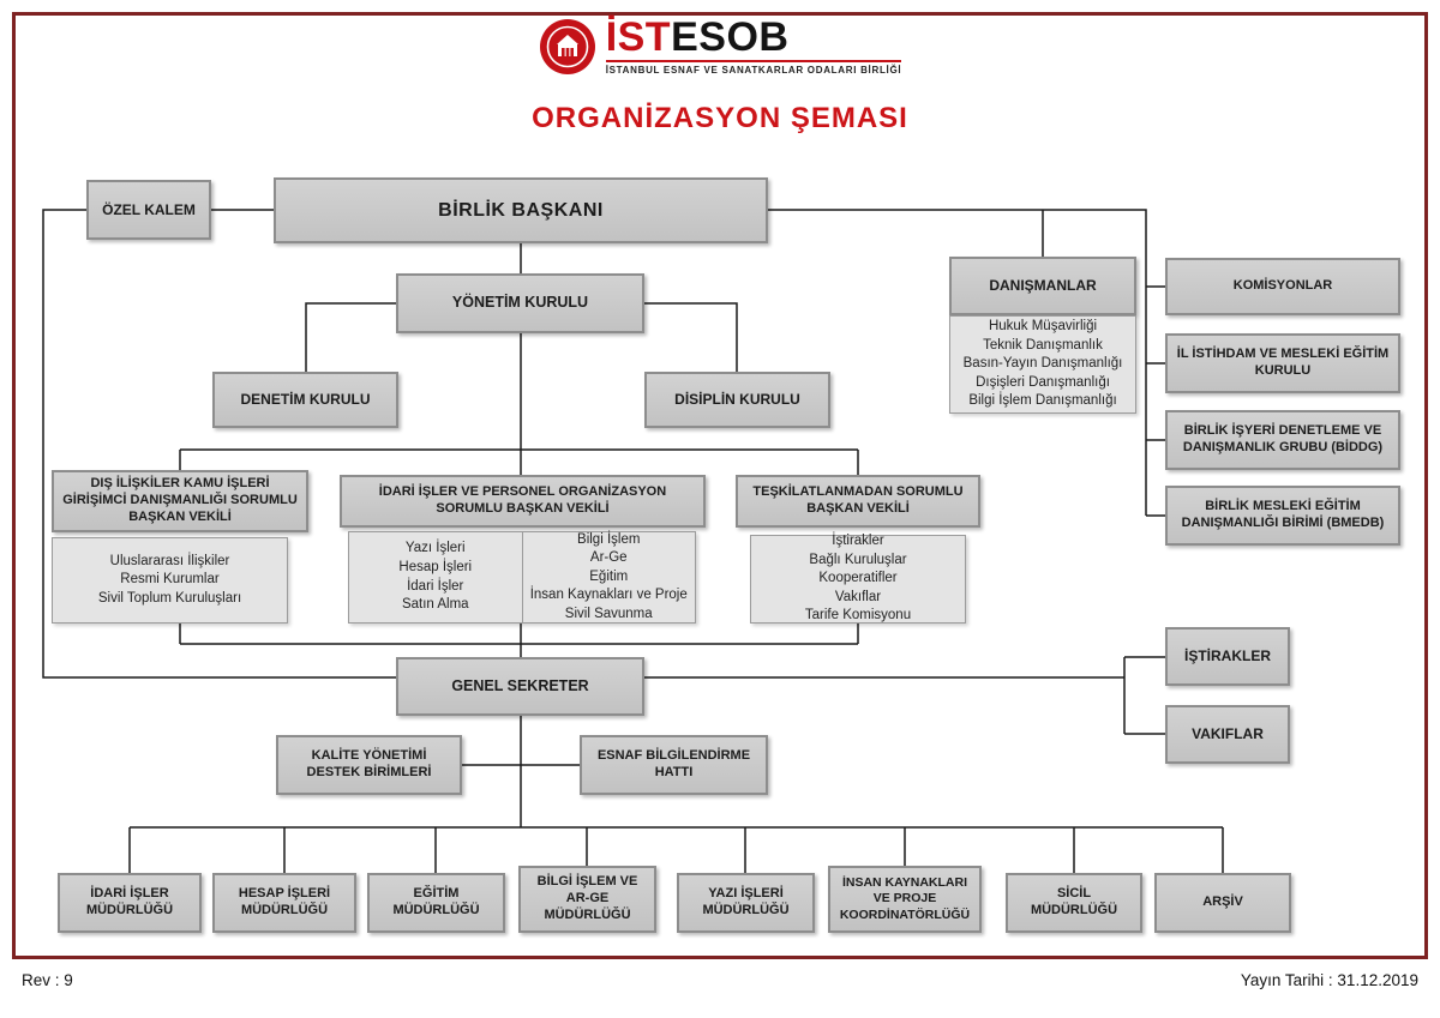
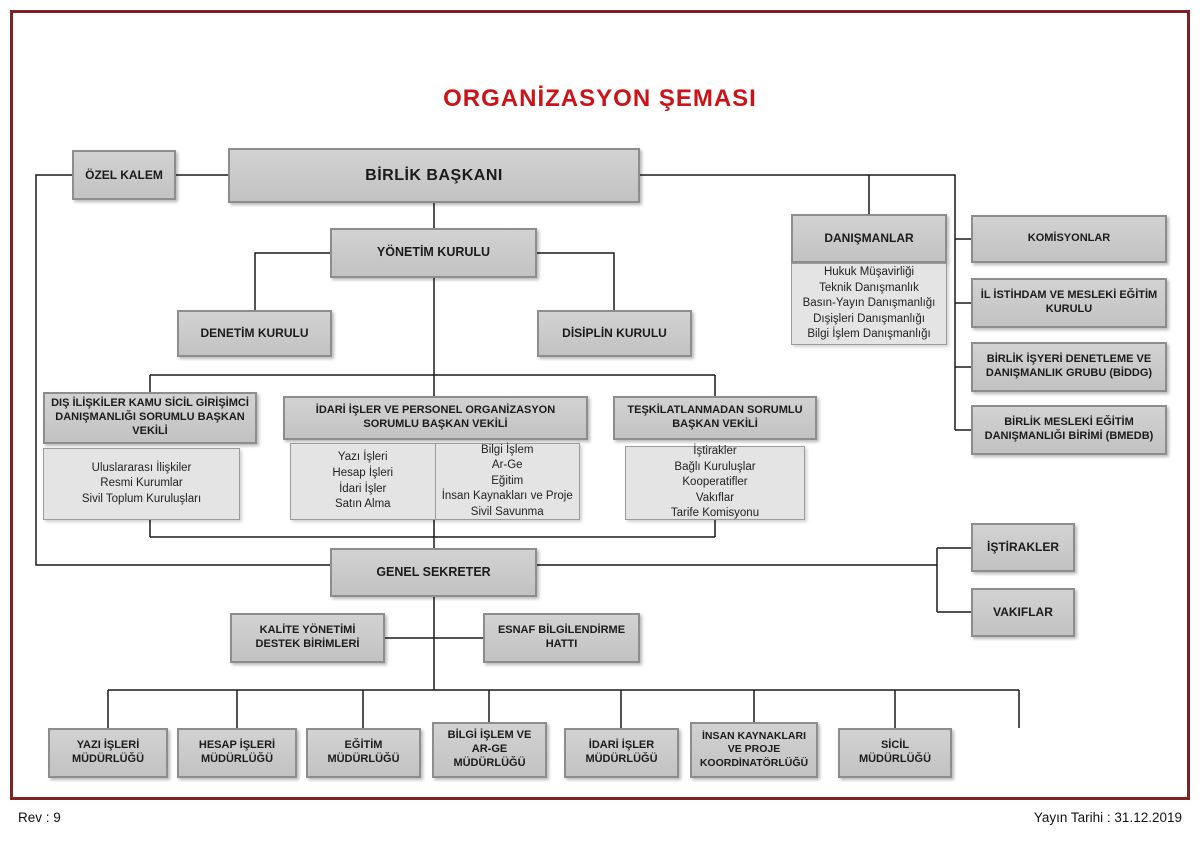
- İSTESOB
- İSTANBUL ESNAF VE SANATKARLAR ODALARI BİRLİĞİ
  ORGANİZASYON ŞEMASI
  ÖZEL KALEM
  BİRLİK BAŞKANI
  YÖNETİM KURULU
  DENETİM KURULU
  DİSİPLİN KURULU
  DANIŞMANLAR
  Hukuk Müşavirliği
  Teknik Danışmanlık
  Basın-Yayın Danışmanlığı
  Dışişleri Danışmanlığı
  Bilgi İşlem Danışmanlığı
  KOMİSYONLAR
  İL İSTİHDAM VE MESLEKİ EĞİTİM KURULU
  BİRLİK İŞYERİ DENETLEME VE DANIŞMANLIK GRUBU (BİDDG)
  BİRLİK MESLEKİ EĞİTİM DANIŞMANLIĞI BİRİMİ (BMEDB)
- DIŞ İLİŞKİLER KAMU İŞLERİ GİRİŞİMCİ DANIŞMANLIĞI SORUMLU BAŞKAN VEKİLİ
+ DIŞ İLİŞKİLER KAMU SİCİL GİRİŞİMCİ DANIŞMANLIĞI SORUMLU BAŞKAN VEKİLİ
  Uluslararası İlişkiler
  Resmi Kurumlar
  Sivil Toplum Kuruluşları
  İDARİ İŞLER VE PERSONEL ORGANİZASYON SORUMLU BAŞKAN VEKİLİ
  Yazı İşleri
  Hesap İşleri
  İdari İşler
  Satın Alma
  Bilgi İşlem
  Ar-Ge
  Eğitim
  İnsan Kaynakları ve Proje
  Sivil Savunma
  TEŞKİLATLANMADAN SORUMLU BAŞKAN VEKİLİ
  İştirakler
  Bağlı Kuruluşlar
  Kooperatifler
  Vakıflar
  Tarife Komisyonu
  GENEL SEKRETER
  İŞTİRAKLER
  VAKIFLAR
  KALİTE YÖNETİMİ DESTEK BİRİMLERİ
  ESNAF BİLGİLENDİRME HATTI
- İDARİ İŞLER MÜDÜRLÜĞÜ
+ YAZI İŞLERİ MÜDÜRLÜĞÜ
  HESAP İŞLERİ MÜDÜRLÜĞÜ
  EĞİTİM MÜDÜRLÜĞÜ
  BİLGİ İŞLEM VE AR-GE MÜDÜRLÜĞÜ
- YAZI İŞLERİ MÜDÜRLÜĞÜ
+ İDARİ İŞLER MÜDÜRLÜĞÜ
  İNSAN KAYNAKLARI VE PROJE KOORDİNATÖRLÜĞÜ
  SİCİL MÜDÜRLÜĞÜ
- ARŞİV
  Rev : 9
  Yayın Tarihi : 31.12.2019
